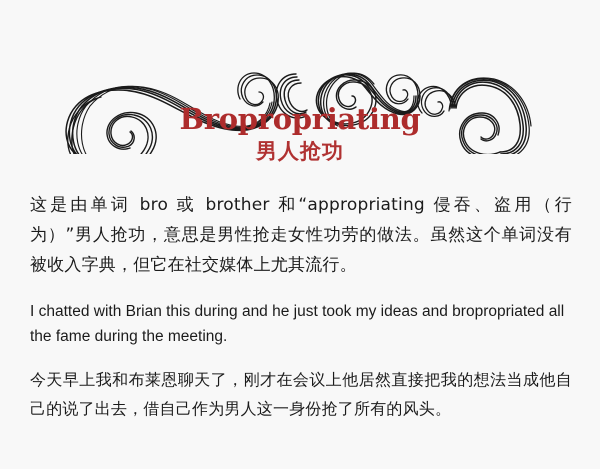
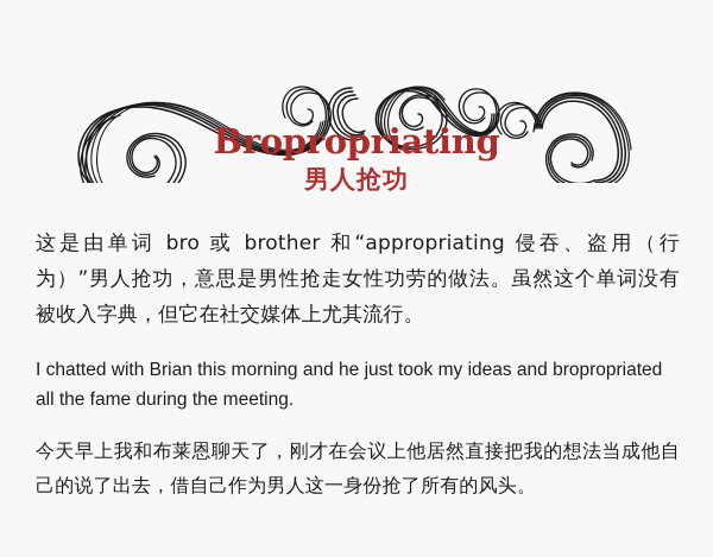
  Bropropriating
  男人抢功
  这是由单词 bro 或 brother 和“appropriating 侵吞、盗用（行为）”男人抢功，意思是男性抢走女性功劳的做法。虽然这个单词没有被收入字典，但它在社交媒体上尤其流行。
- I chatted with Brian this during and he just took my ideas and bropropriated all the fame during the meeting.
+ I chatted with Brian this morning and he just took my ideas and bropropriated all the fame during the meeting.
  今天早上我和布莱恩聊天了，刚才在会议上他居然直接把我的想法当成他自己的说了出去，借自己作为男人这一身份抢了所有的风头。
